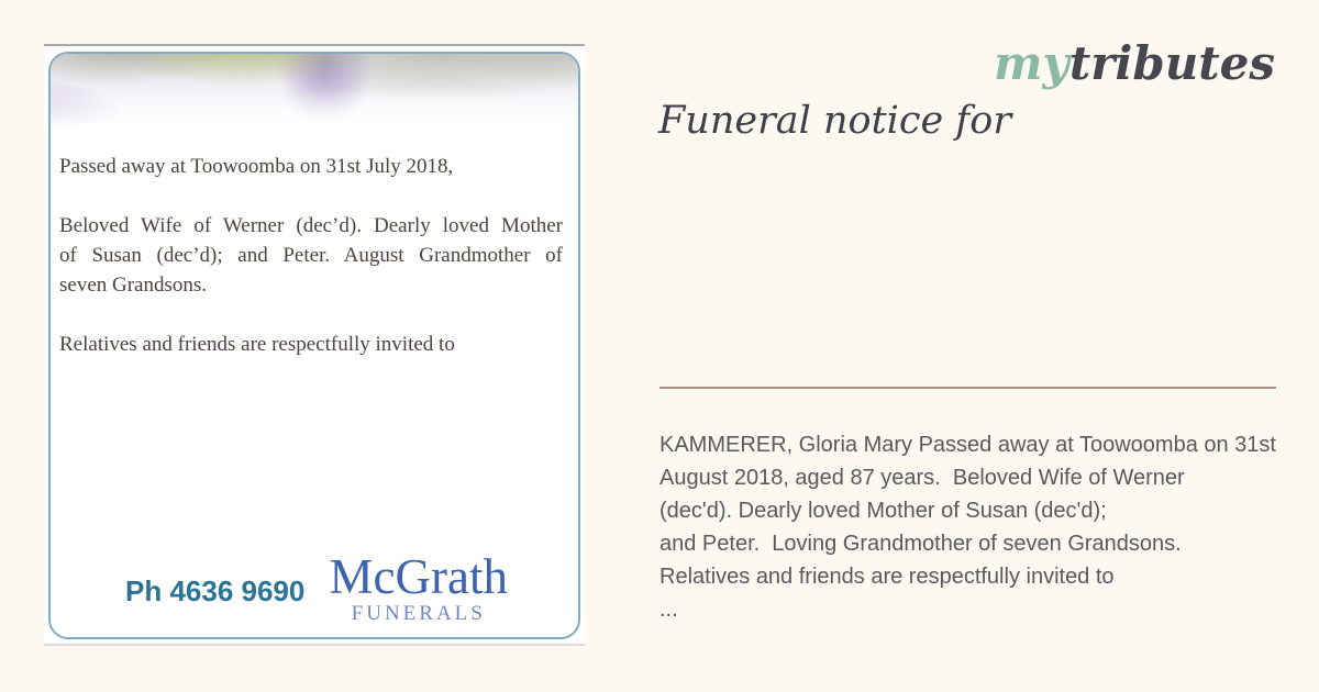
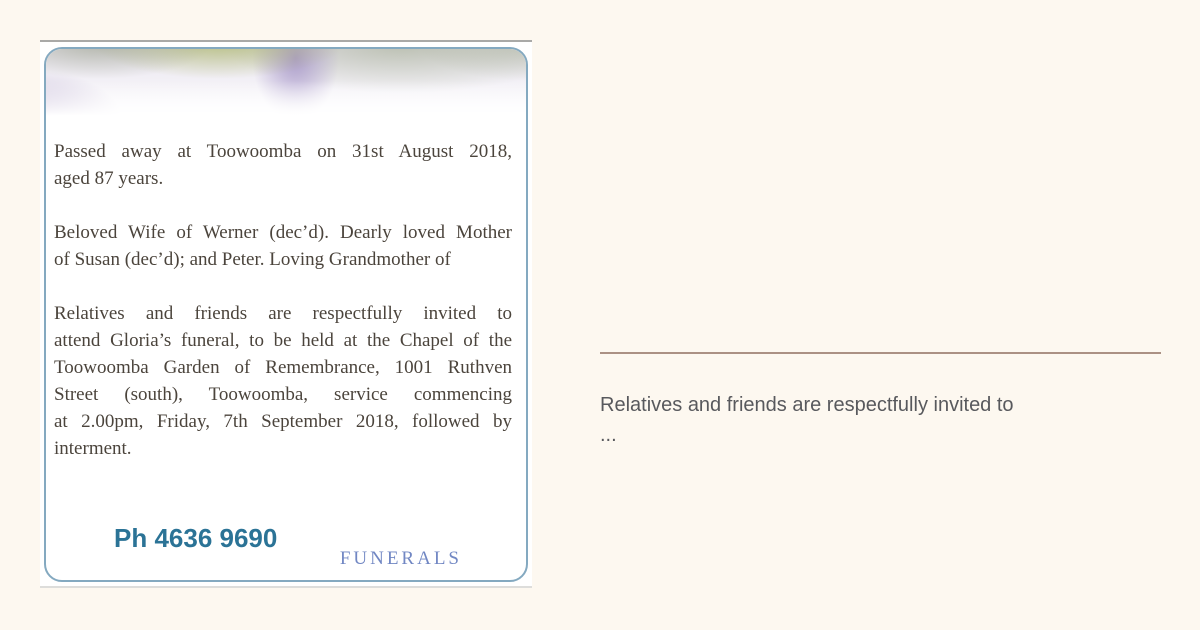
- Passed away at Toowoomba on 31st July 2018,
+ Passed away at Toowoomba on 31st August 2018,
+ aged 87 years.
  Beloved Wife of Werner (dec’d). Dearly loved Mother
- of Susan (dec’d); and Peter. August Grandmother of
+ of Susan (dec’d); and Peter. Loving Grandmother of
- seven Grandsons.
  Relatives and friends are respectfully invited to
+ attend Gloria’s funeral, to be held at the Chapel of the
+ Toowoomba Garden of Remembrance, 1001 Ruthven
+ Street (south), Toowoomba, service commencing
+ at 2.00pm, Friday, 7th September 2018, followed by
+ interment.
  Ph 4636 9690
- McGrath
  FUNERALS
- mytributes
- Funeral notice for
- KAMMERER, Gloria Mary Passed away at Toowoomba on 31st
- August 2018, aged 87 years. Beloved Wife of Werner
- (dec'd). Dearly loved Mother of Susan (dec'd);
- and Peter. Loving Grandmother of seven Grandsons.
  Relatives and friends are respectfully invited to
  ...
